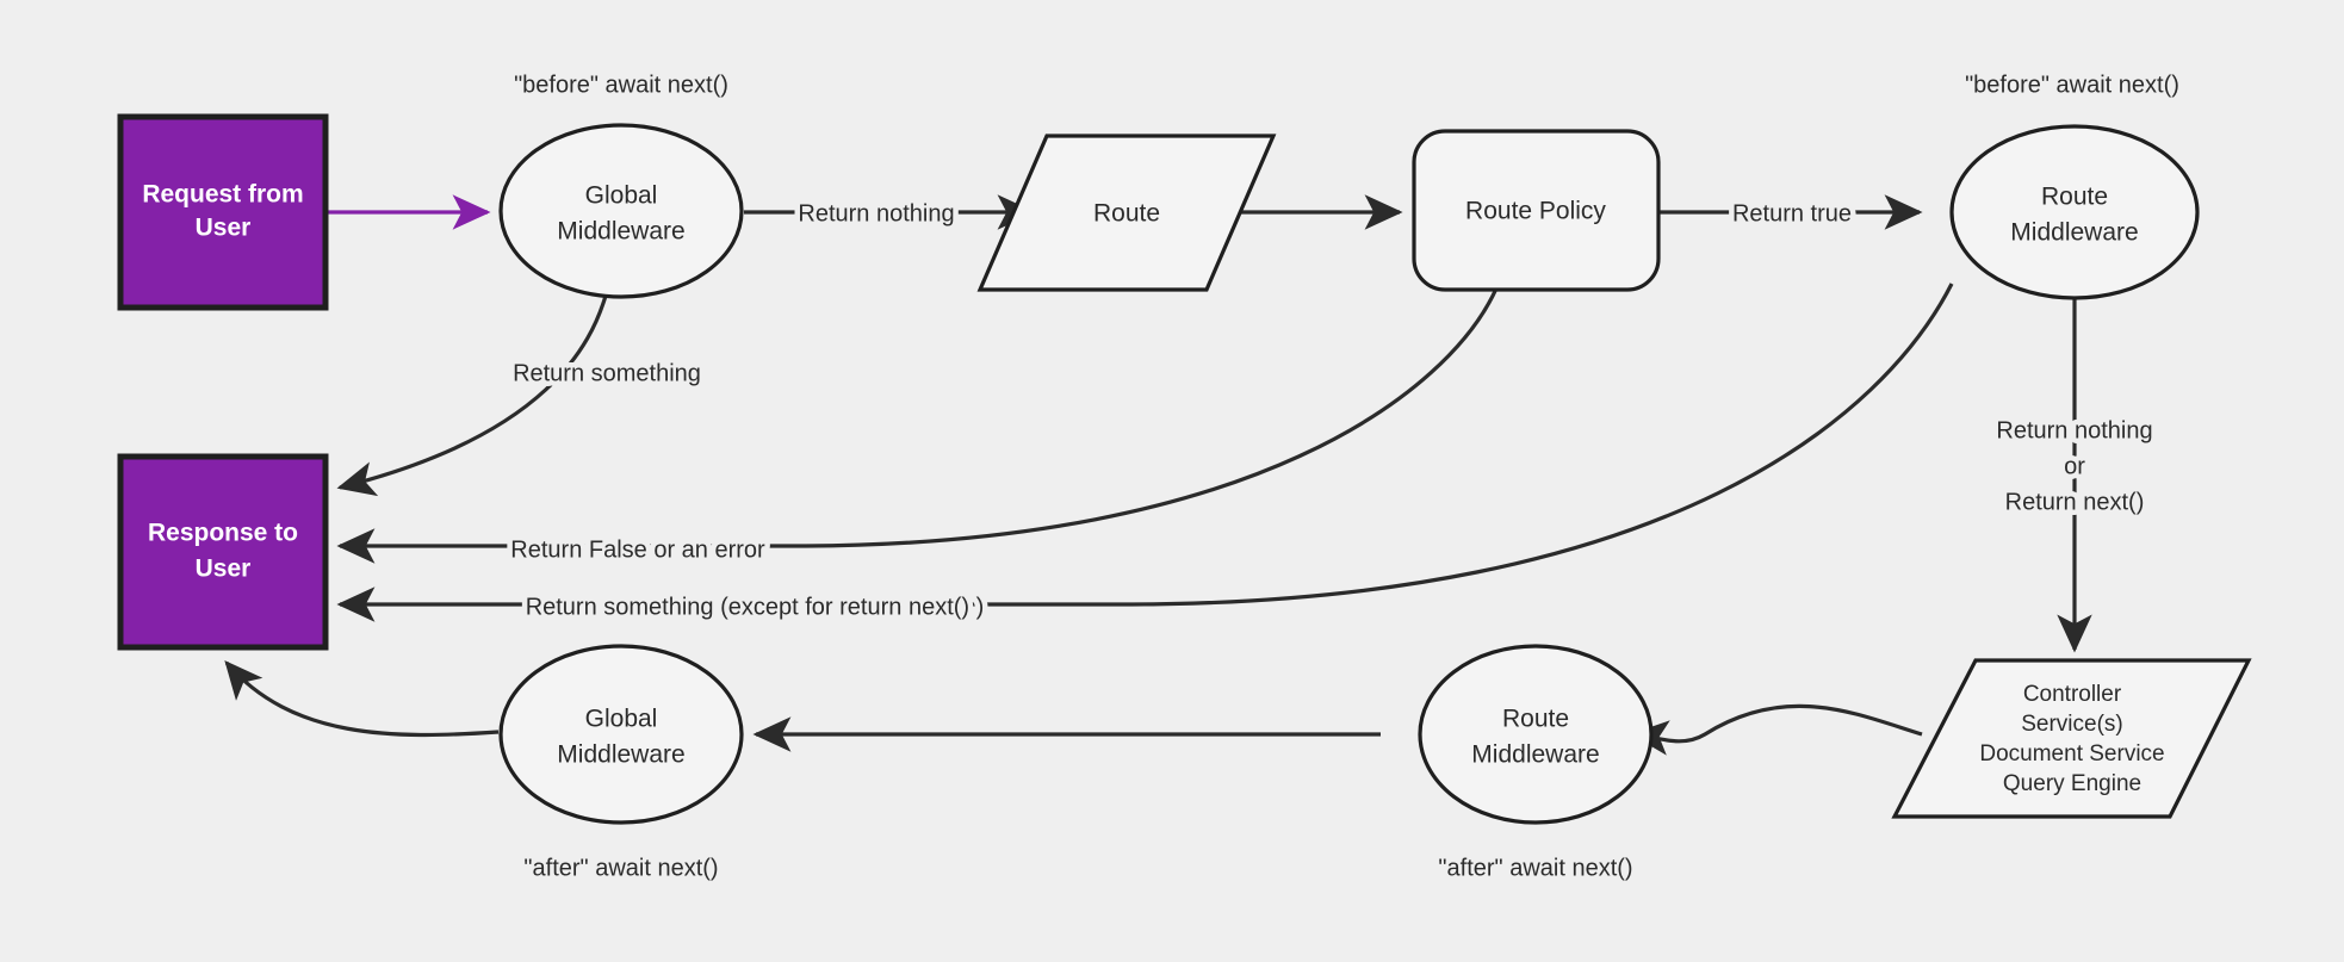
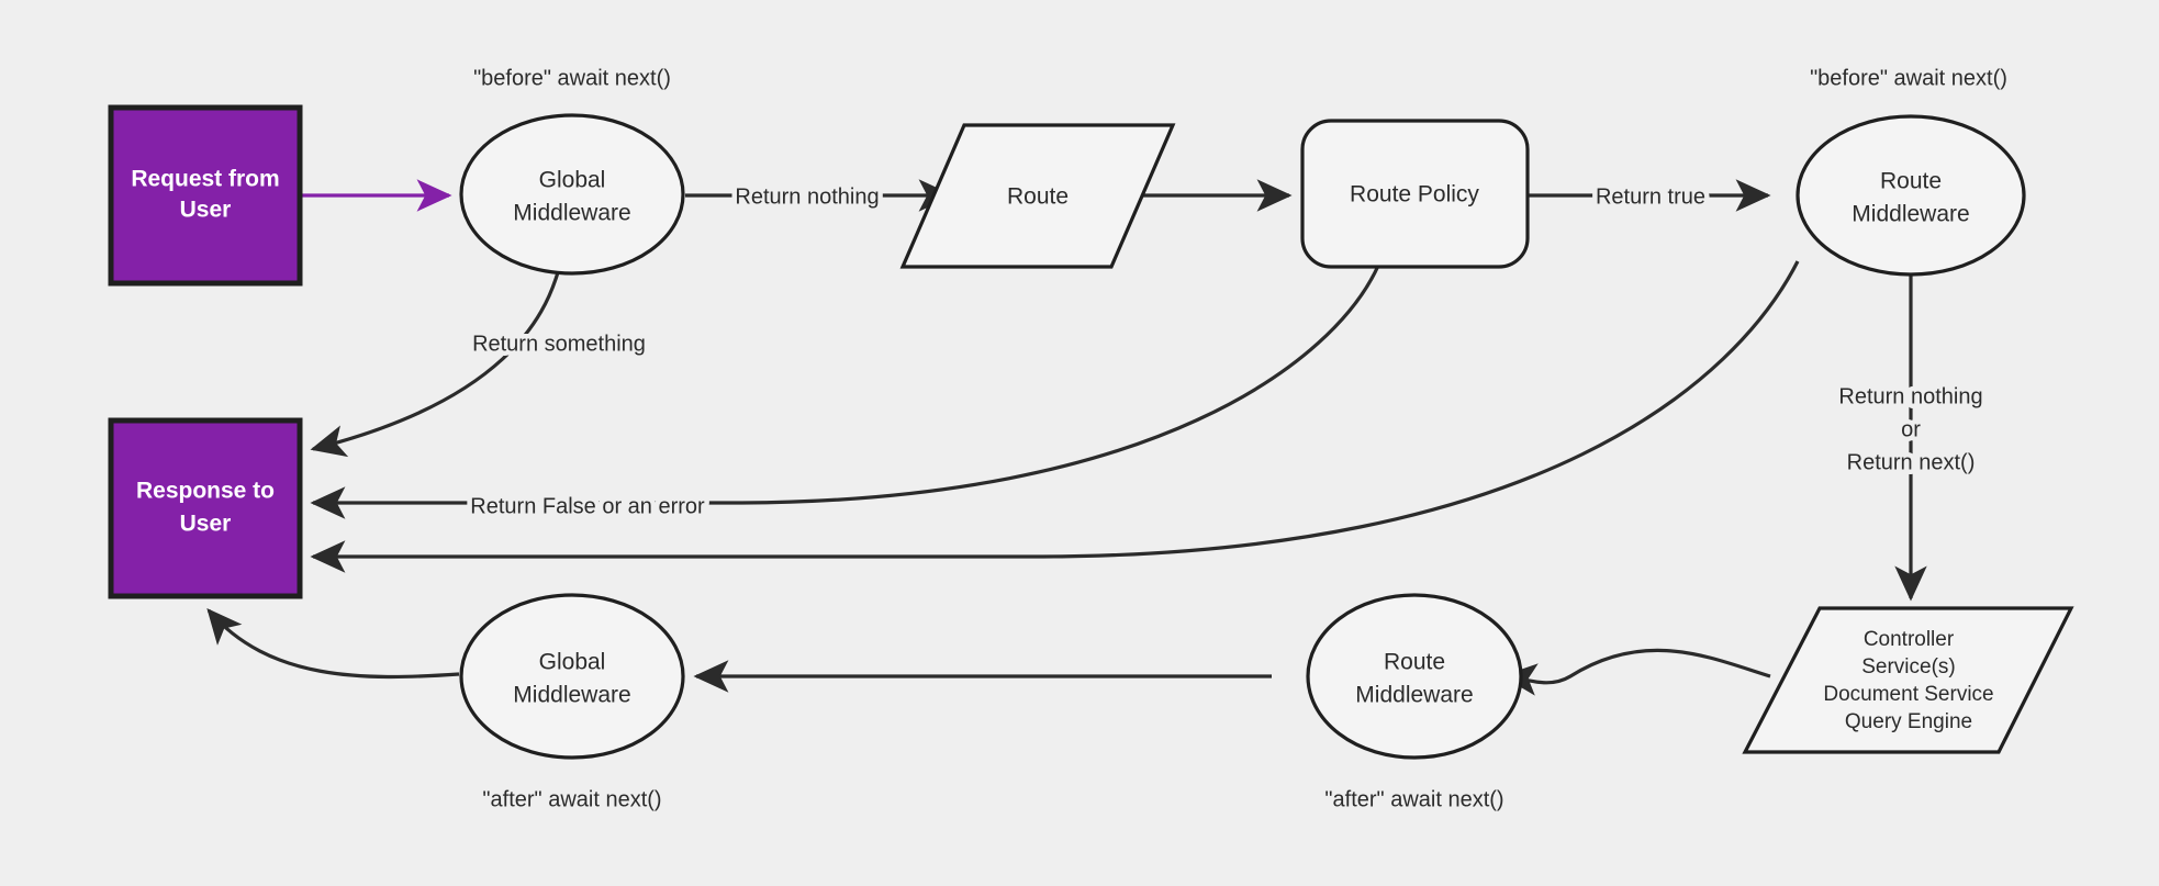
  Request from
  User
  Response to
  User
  Global
  Middleware
  Route
  Route Policy
  Route
  Middleware
  Controller
  Service(s)
  Document Service
  Query Engine
  Route
  Middleware
  Global
  Middleware
  Return nothing
  Return true
  Return something
  Return False or an error
- Return something (except for return next() )
  Return nothing
  or
  Return next()
  "before" await next()
  "before" await next()
  "after" await next()
  "after" await next()
